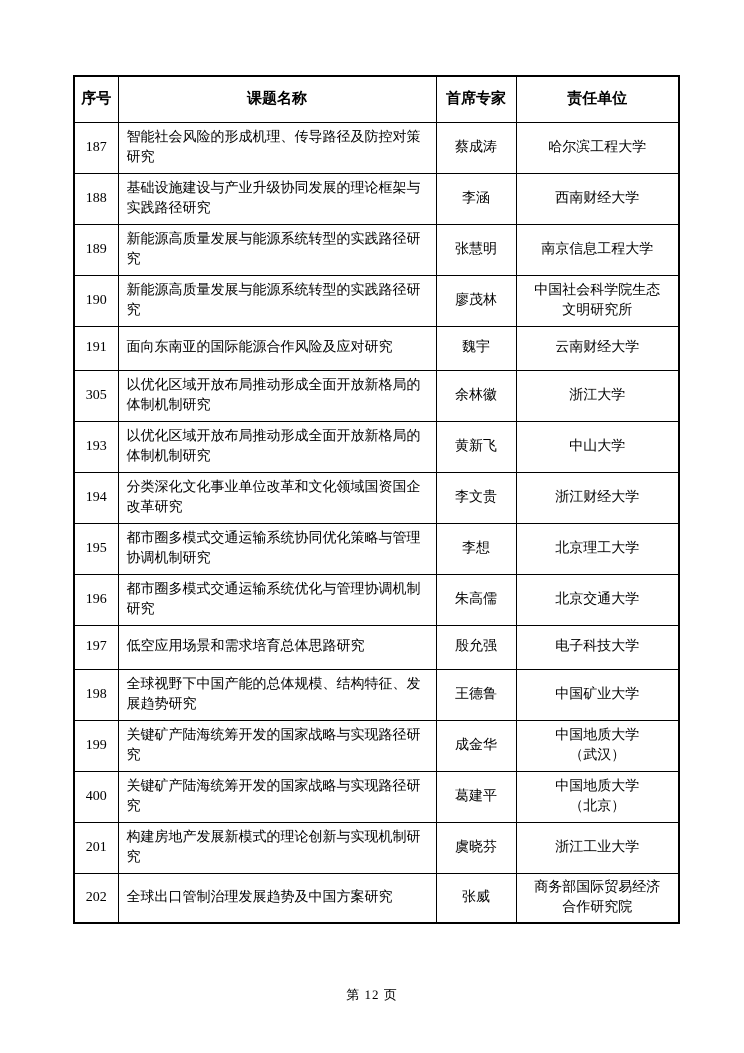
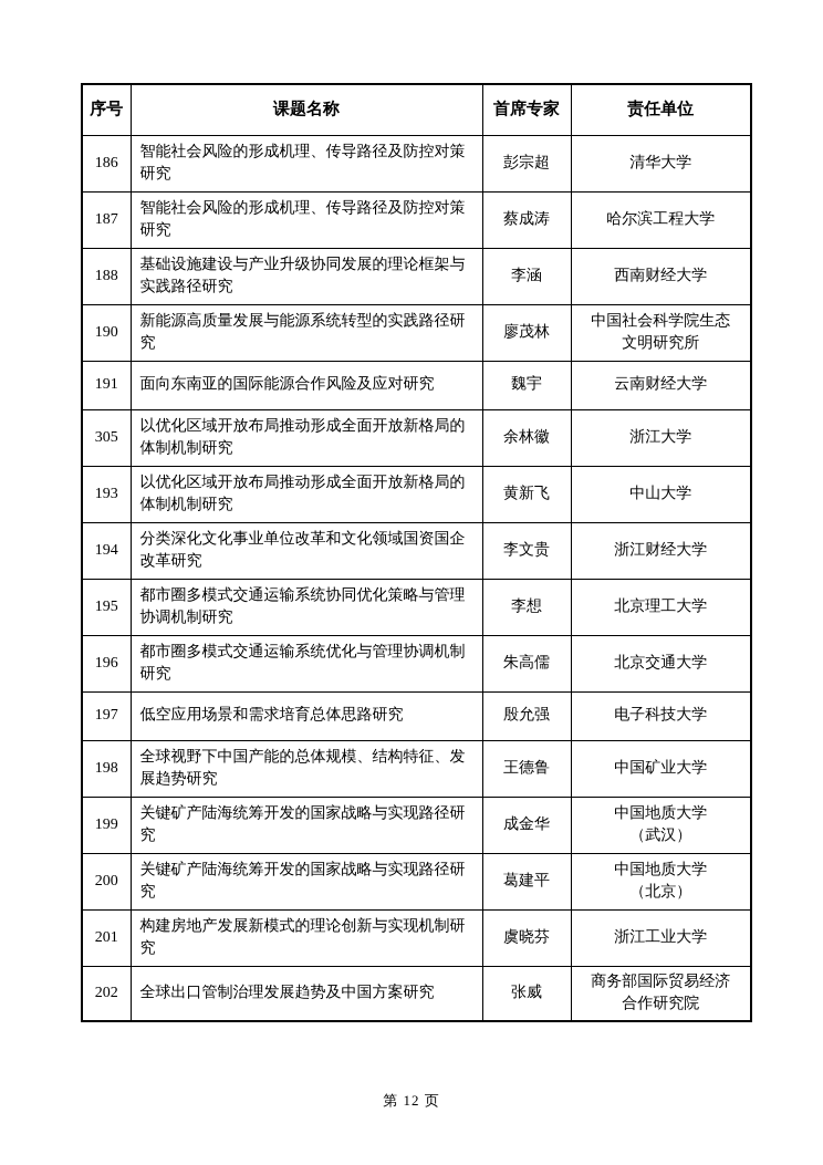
  序号	课题名称	首席专家	责任单位
+ 186	智能社会风险的形成机理、传导路径及防控对策研究	彭宗超	清华大学
  187	智能社会风险的形成机理、传导路径及防控对策研究	蔡成涛	哈尔滨工程大学
  188	基础设施建设与产业升级协同发展的理论框架与实践路径研究	李涵	西南财经大学
- 189	新能源高质量发展与能源系统转型的实践路径研究	张慧明	南京信息工程大学
  190	新能源高质量发展与能源系统转型的实践路径研究	廖茂林	中国社会科学院生态 文明研究所
  191	面向东南亚的国际能源合作风险及应对研究	魏宇	云南财经大学
  305	以优化区域开放布局推动形成全面开放新格局的体制机制研究	余林徽	浙江大学
  193	以优化区域开放布局推动形成全面开放新格局的体制机制研究	黄新飞	中山大学
  194	分类深化文化事业单位改革和文化领域国资国企改革研究	李文贵	浙江财经大学
  195	都市圈多模式交通运输系统协同优化策略与管理协调机制研究	李想	北京理工大学
  196	都市圈多模式交通运输系统优化与管理协调机制研究	朱高儒	北京交通大学
  197	低空应用场景和需求培育总体思路研究	殷允强	电子科技大学
  198	全球视野下中国产能的总体规模、结构特征、发展趋势研究	王德鲁	中国矿业大学
  199	关键矿产陆海统筹开发的国家战略与实现路径研究	成金华	中国地质大学 （武汉）
- 400	关键矿产陆海统筹开发的国家战略与实现路径研究	葛建平	中国地质大学 （北京）
+ 200	关键矿产陆海统筹开发的国家战略与实现路径研究	葛建平	中国地质大学 （北京）
  201	构建房地产发展新模式的理论创新与实现机制研究	虞晓芬	浙江工业大学
  202	全球出口管制治理发展趋势及中国方案研究	张威	商务部国际贸易经济 合作研究院
  第 12 页
